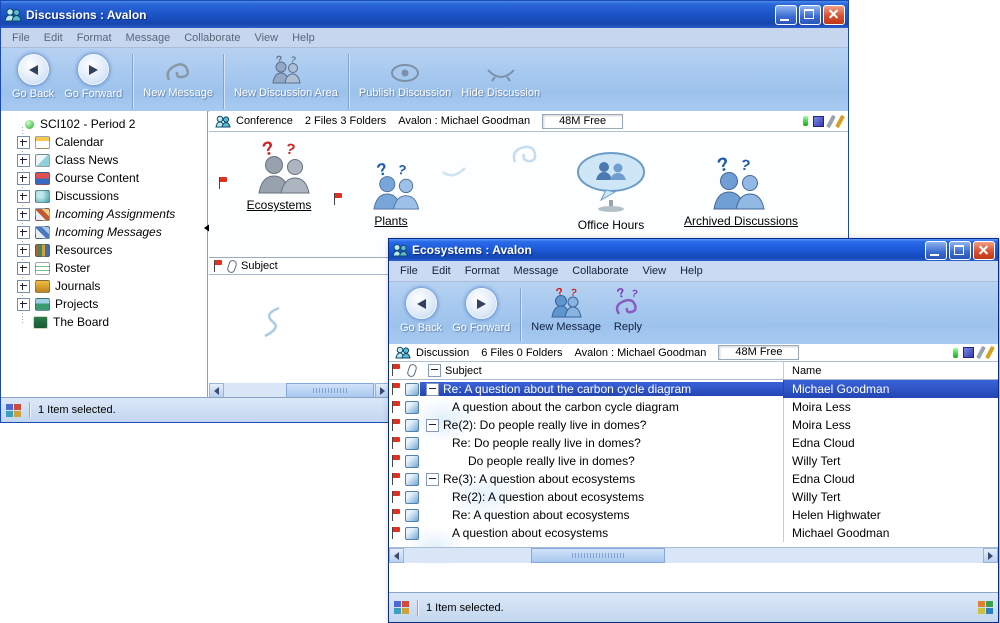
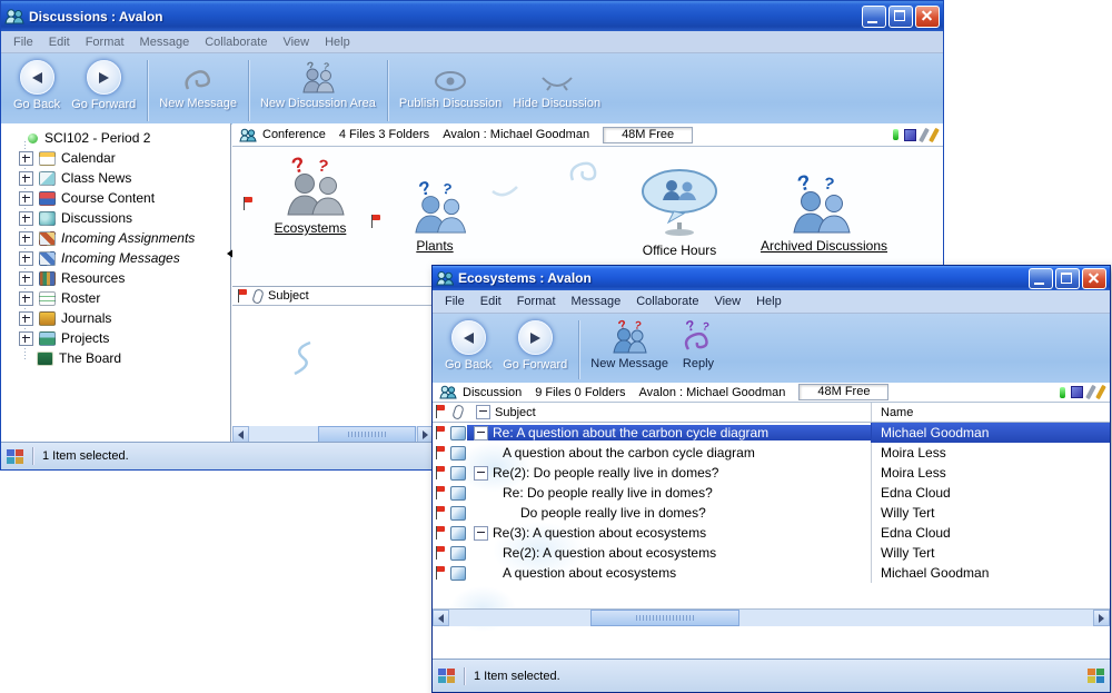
  Discussions : Avalon
  File
  Edit
  Format
  Message
  Collaborate
  View
  Help
  Go Back
  Go Forward
  New Message
  New Discussion Area
  Publish Discussion
  Hide Discussion
  SCI102 - Period 2
  Calendar
  Class News
  Course Content
  Discussions
  Incoming Assignments
  Incoming Messages
  Resources
  Roster
  Journals
  Projects
  The Board
  Conference
- 2 Files 3 Folders
+ 4 Files 3 Folders
  Avalon : Michael Goodman
  48M Free
  Ecosystems
  Plants
  Office Hours
  Archived Discussions
  Subject
  1 Item selected.
  Ecosystems : Avalon
  File
  Edit
  Format
  Message
  Collaborate
  View
  Help
  Go Back
  Go Forward
  New Message
  Reply
  Discussion
- 6 Files 0 Folders
+ 9 Files 0 Folders
  Avalon : Michael Goodman
  48M Free
  Subject
  Name
  Re: A question about the carbon cycle diagram
  Michael Goodman
  A question about the carbon cycle diagram
  Moira Less
  Re(2): Do people really live in domes?
  Moira Less
  Re: Do people really live in domes?
  Edna Cloud
  Do people really live in domes?
  Willy Tert
  Re(3): A question about ecosystems
  Edna Cloud
  Re(2): A question about ecosystems
  Willy Tert
- Re: A question about ecosystems
- Helen Highwater
  A question about ecosystems
  Michael Goodman
  1 Item selected.
